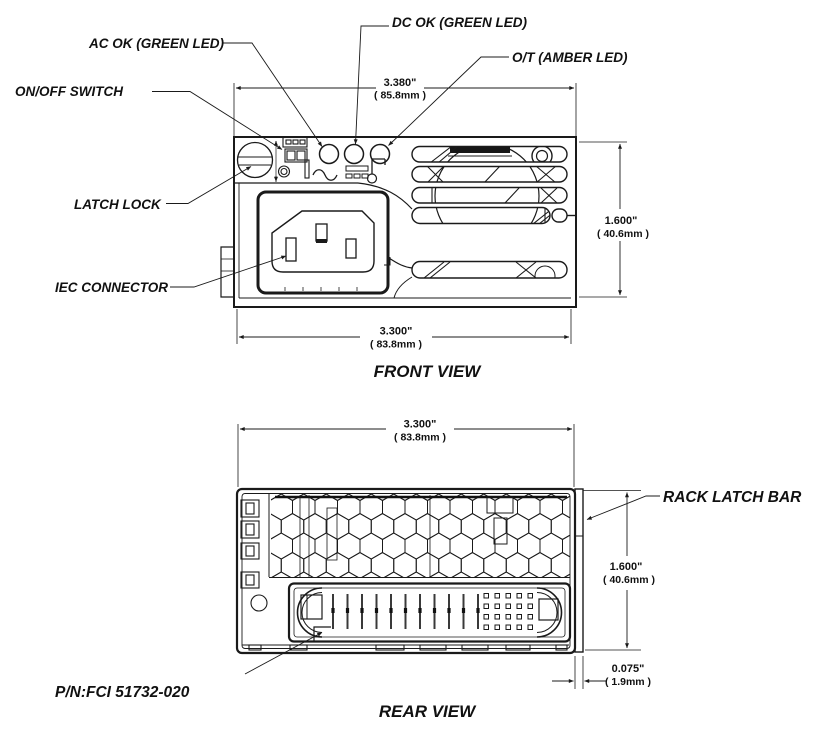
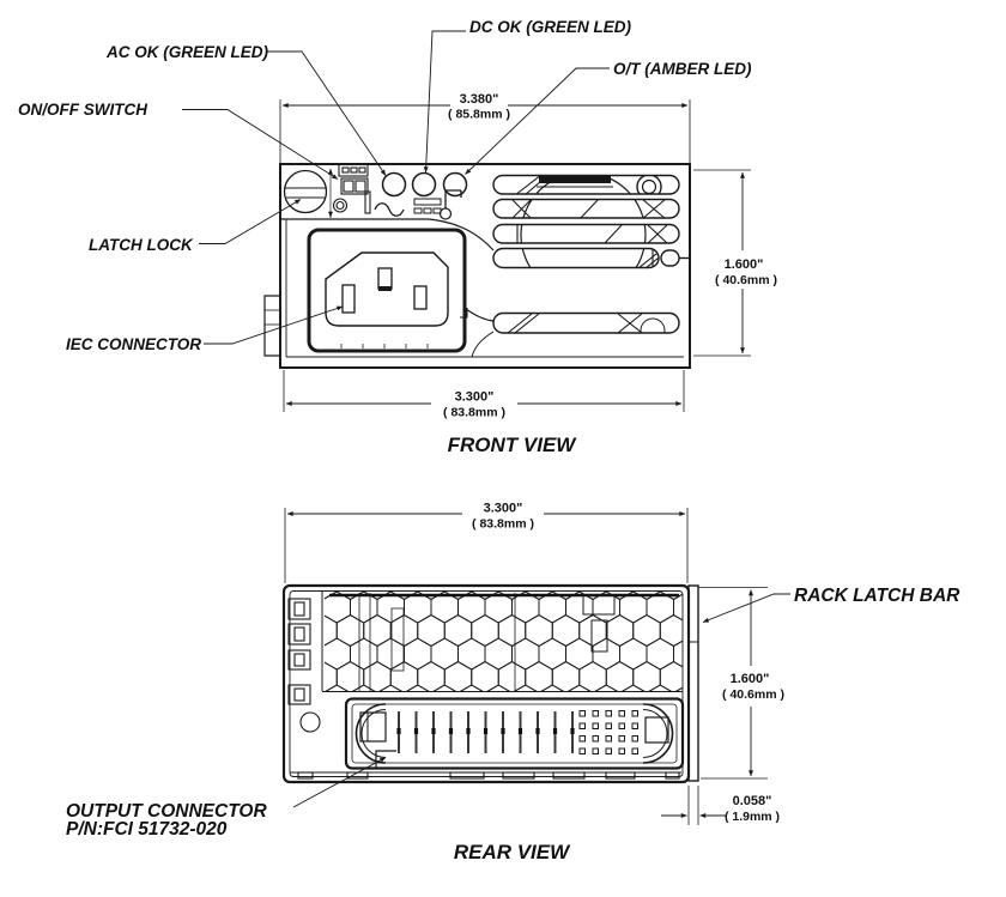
  DC OK (GREEN LED)
  AC OK (GREEN LED)
  O/T (AMBER LED)
  ON/OFF SWITCH
  LATCH LOCK
  IEC CONNECTOR
  3.380"
  ( 85.8mm )
  1.600"
  ( 40.6mm )
  3.300"
  ( 83.8mm )
  FRONT VIEW
  RACK LATCH BAR
+ OUTPUT CONNECTOR
  P/N:FCI 51732-020
  3.300"
  ( 83.8mm )
  1.600"
  ( 40.6mm )
- 0.075"
+ 0.058"
  ( 1.9mm )
  REAR VIEW
